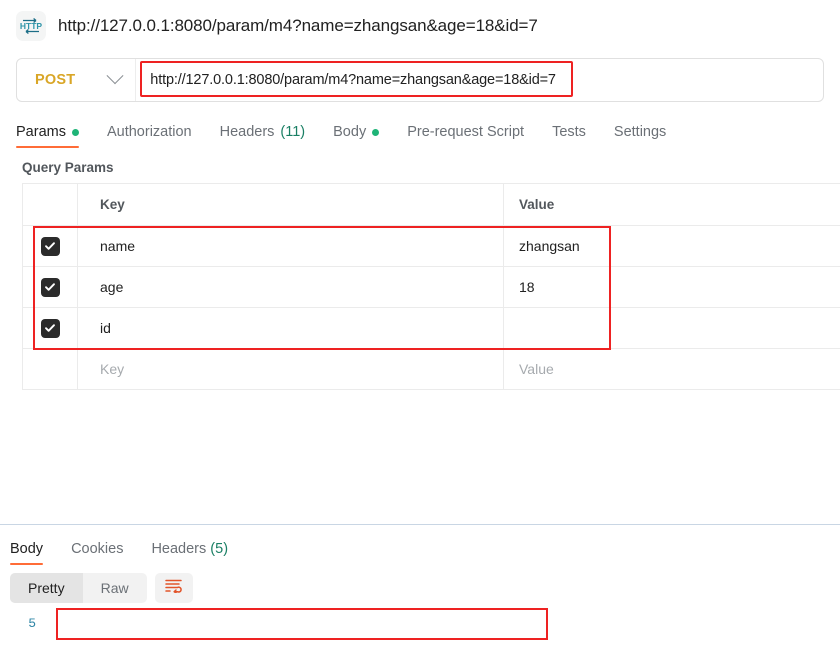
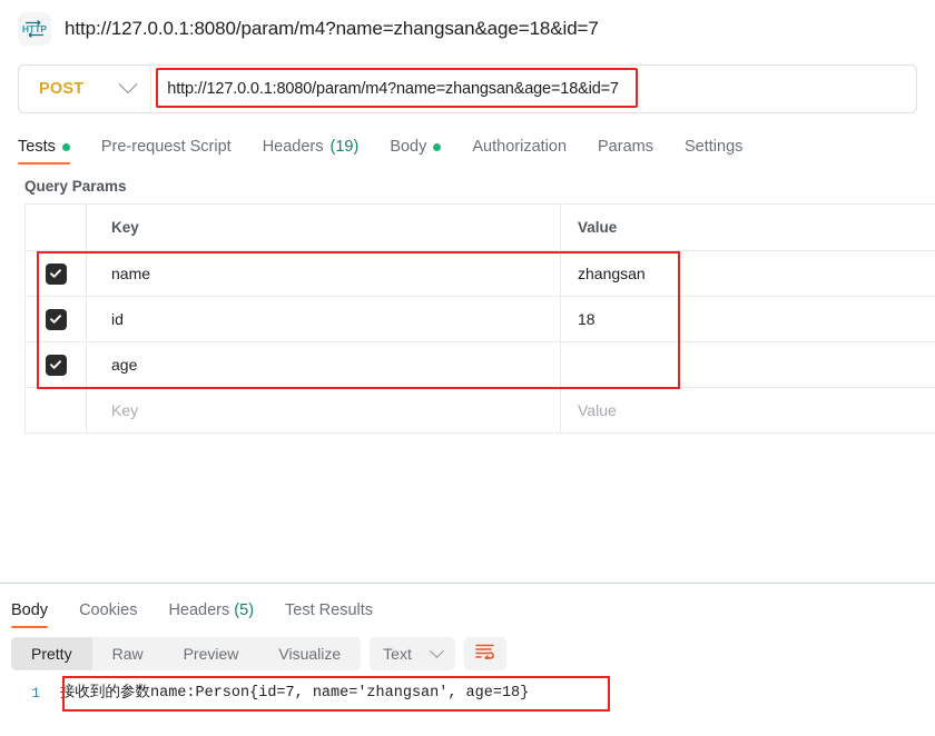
  HTTP
  http://127.0.0.1:8080/param/m4?name=zhangsan&age=18&id=7
  POST
  http://127.0.0.1:8080/param/m4?name=zhangsan&age=18&id=7
- Params
+ Tests
- Authorization
+ Pre-request Script
  Headers
- (11)
+ (19)
  Body
- Pre-request Script
+ Authorization
- Tests
+ Params
  Settings
  Query Params
  Key
  Value
  name
  zhangsan
- age
+ id
  18
- id
+ age
  Key
  Value
  Body
  Cookies
  Headers (5)
+ Test Results
  Pretty
  Raw
+ Preview
+ Visualize
+ Text
- 5
+ 1
+ 接收到的参数name:Person{id=7, name='zhangsan', age=18}
